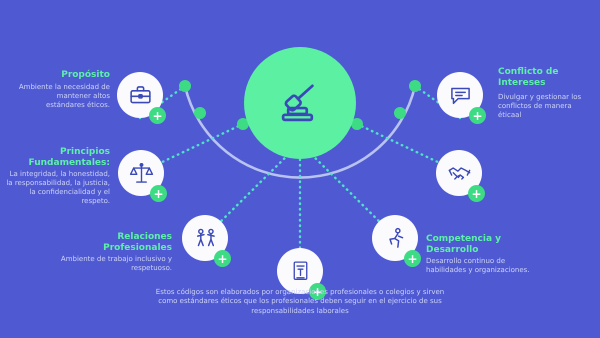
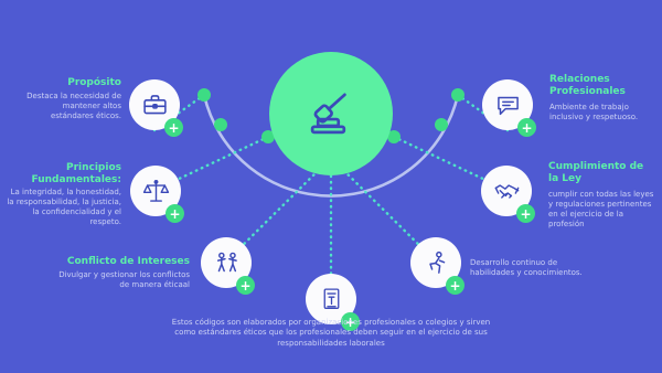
  +
  Propósito
- Ambiente la necesidad de mantener altos estándares éticos.
+ Destaca la necesidad de mantener altos estándares éticos.
  +
  Principios Fundamentales:
  La integridad, la honestidad, la responsabilidad, la justicia, la confidencialidad y el respeto.
  +
- Relaciones Profesionales
+ Conflicto de Intereses
- Ambiente de trabajo inclusivo y respetuoso.
+ Divulgar y gestionar los conflictos de manera éticaal
  +
  +
- Competencia y Desarrollo
- Desarrollo continuo de habilidades y organizaciones.
+ Desarrollo continuo de habilidades y conocimientos.
  +
+ Cumplimiento de la Ley
+ cumplir con todas las leyes y regulaciones pertinentes en el ejercicio de la profesión
  +
- Conflicto de Intereses
+ Relaciones Profesionales
- Divulgar y gestionar los conflictos de manera éticaal
+ Ambiente de trabajo inclusivo y respetuoso.
  Estos códigos son elaborados por organizaciones profesionales o colegios y sirven como estándares éticos que los profesionales deben seguir en el ejercicio de sus responsabilidades laborales
